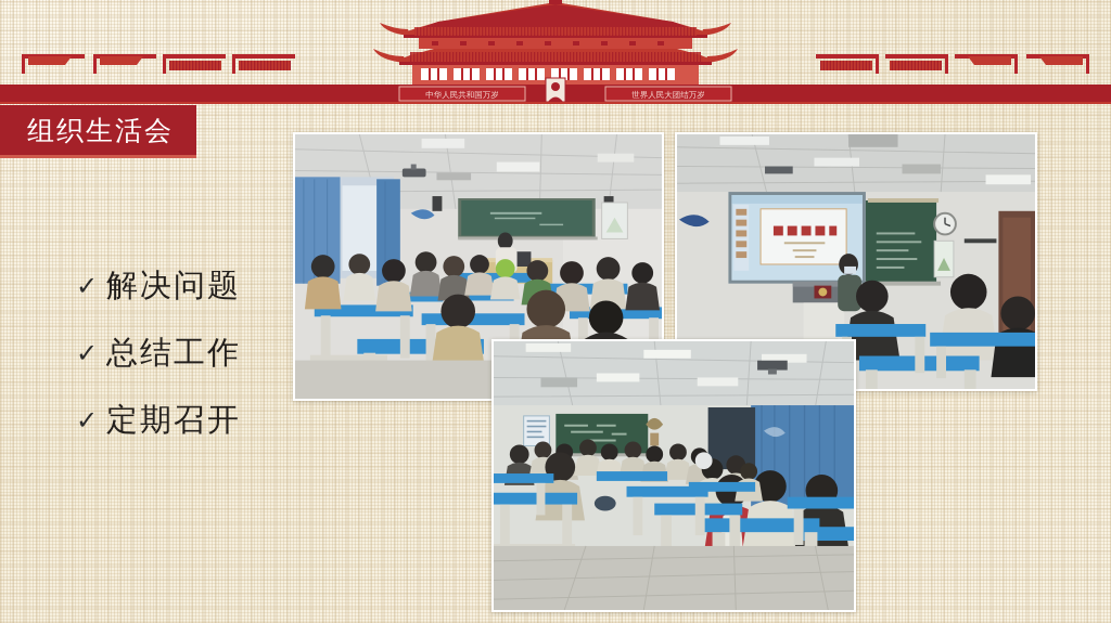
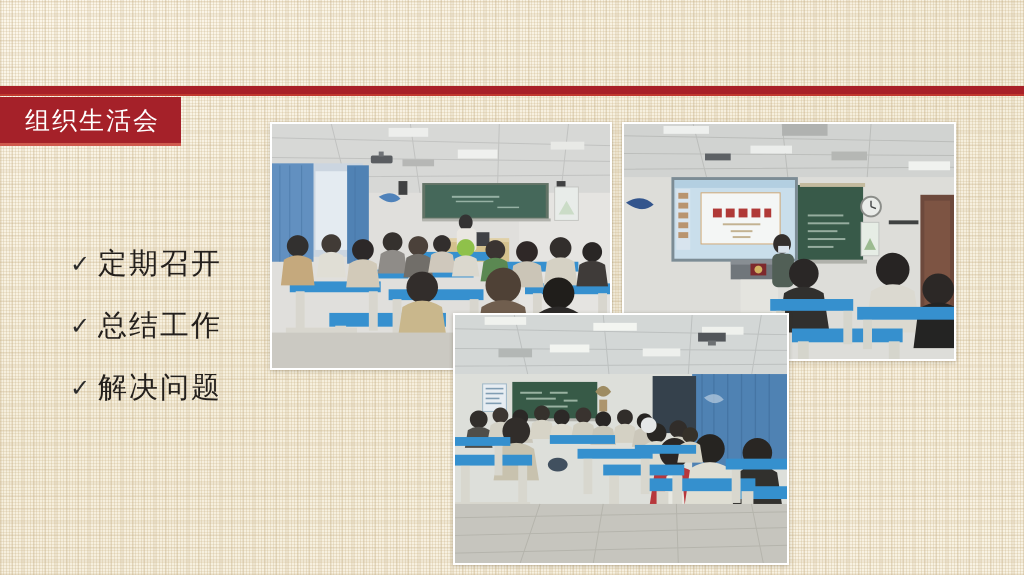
- 中华人民共和国万岁
- 世界人民大团结万岁
  组织生活会
  ✓
- 解决问题
+ 定期召开
  ✓
  总结工作
  ✓
- 定期召开
+ 解决问题
